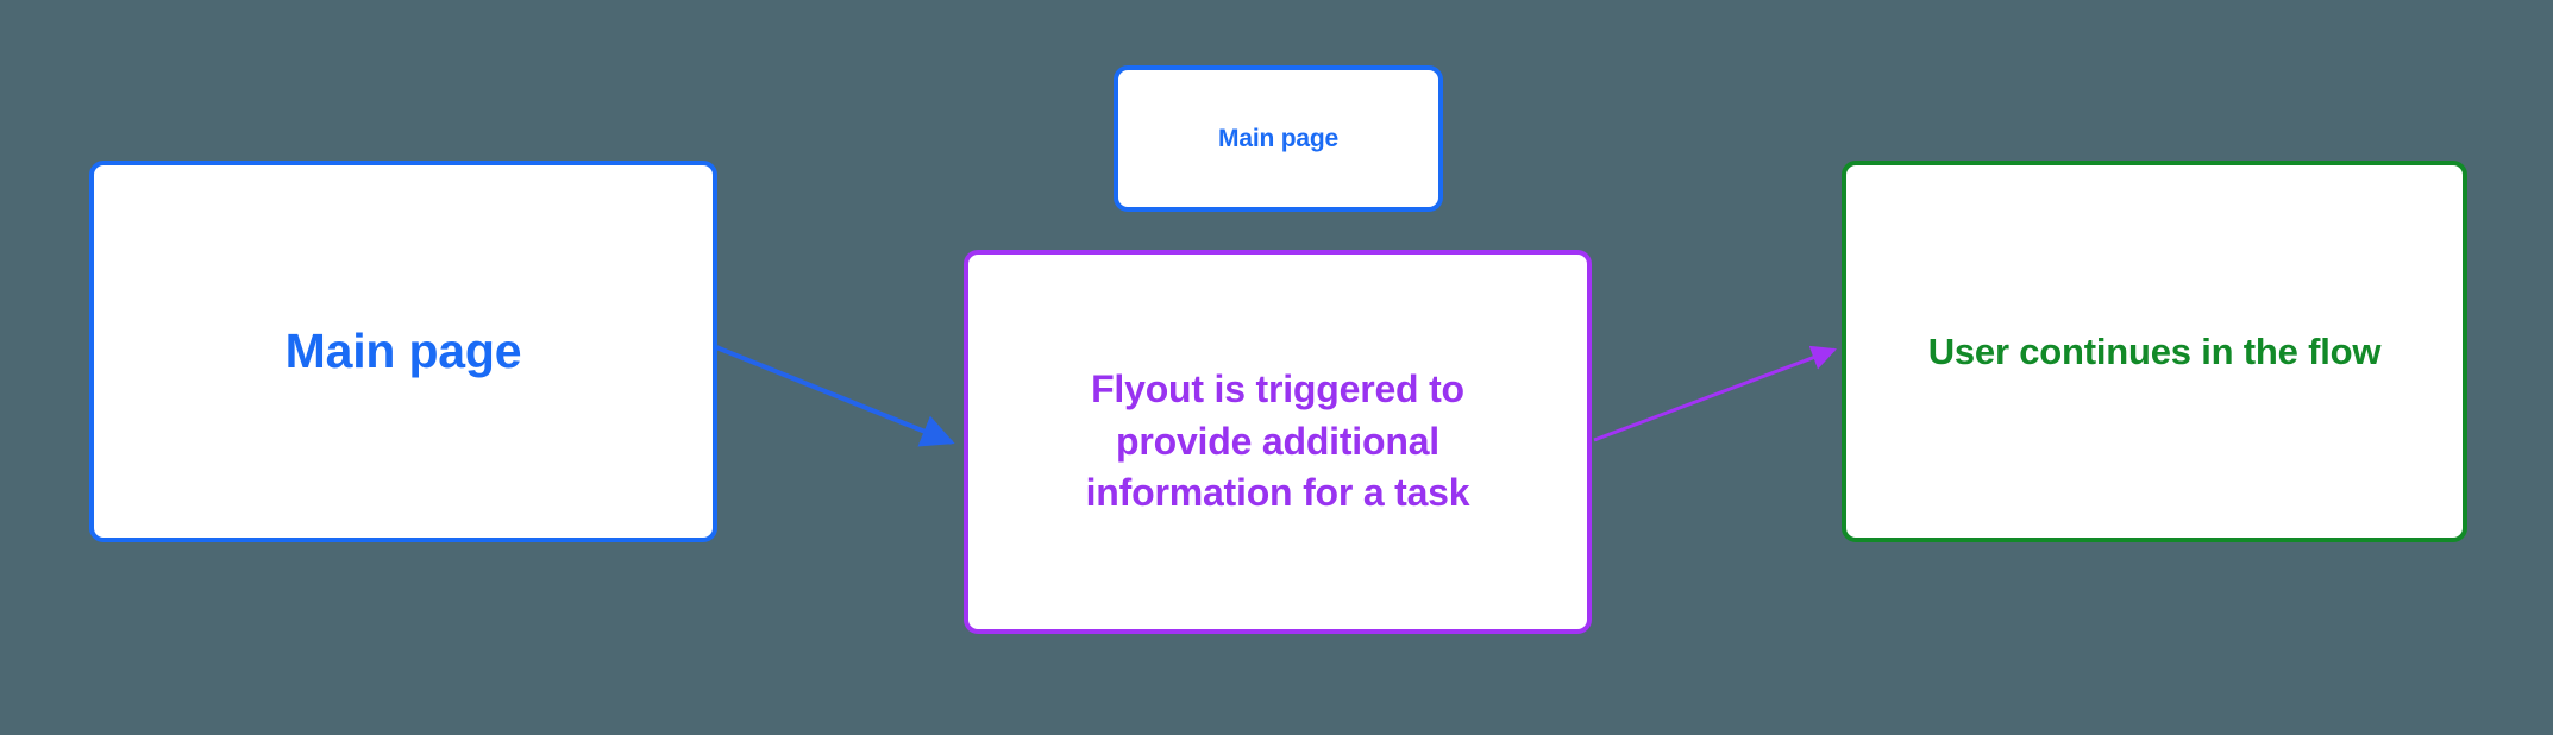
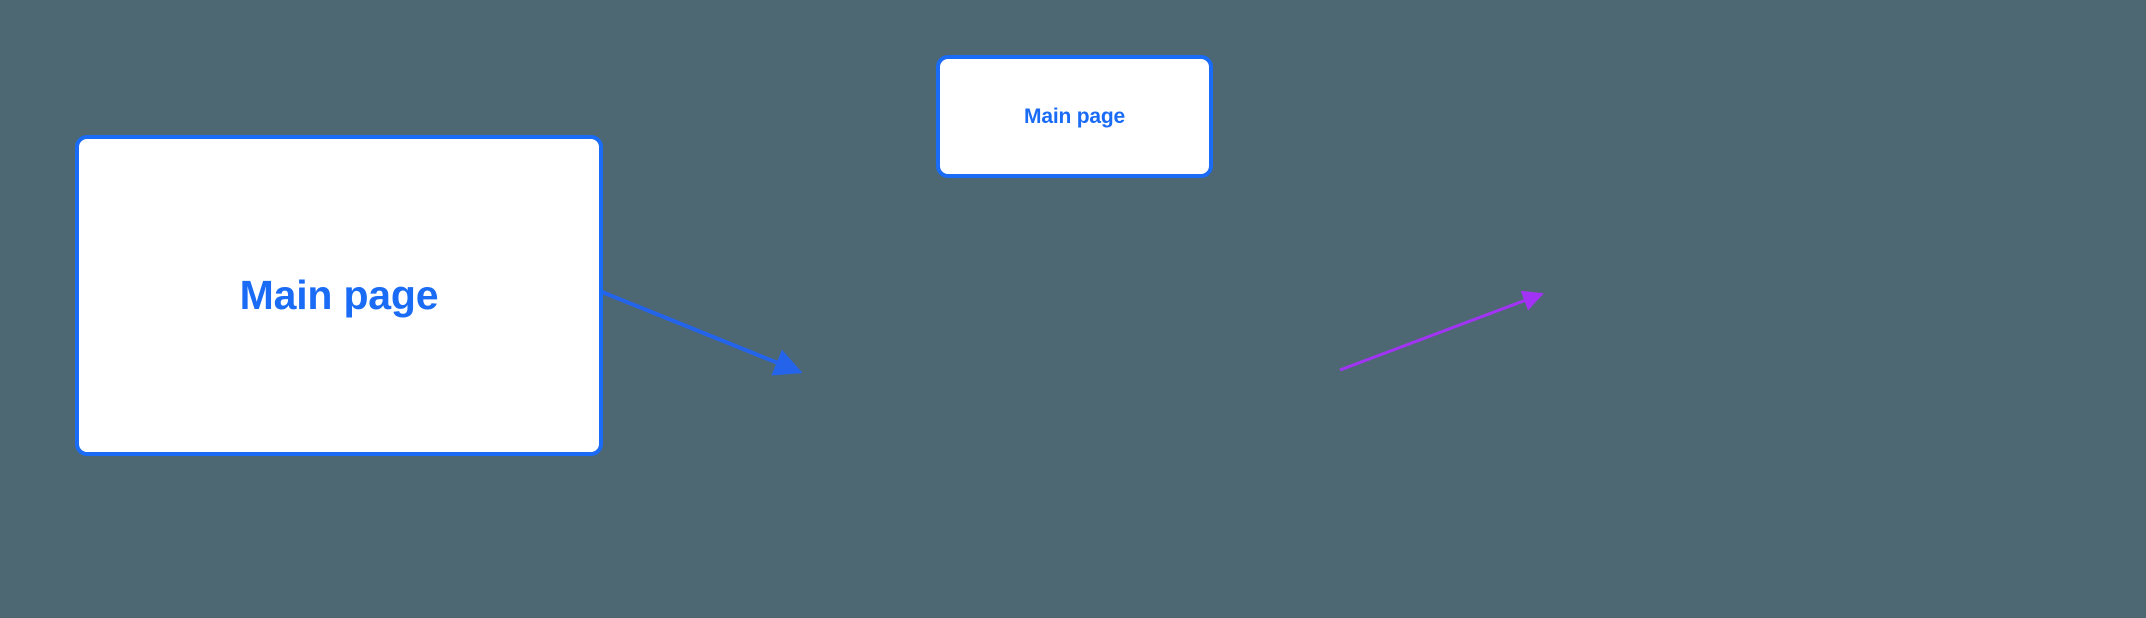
  Main page
  Main page
- Flyout is triggered to
- provide additional
- information for a task
- User continues in the flow
